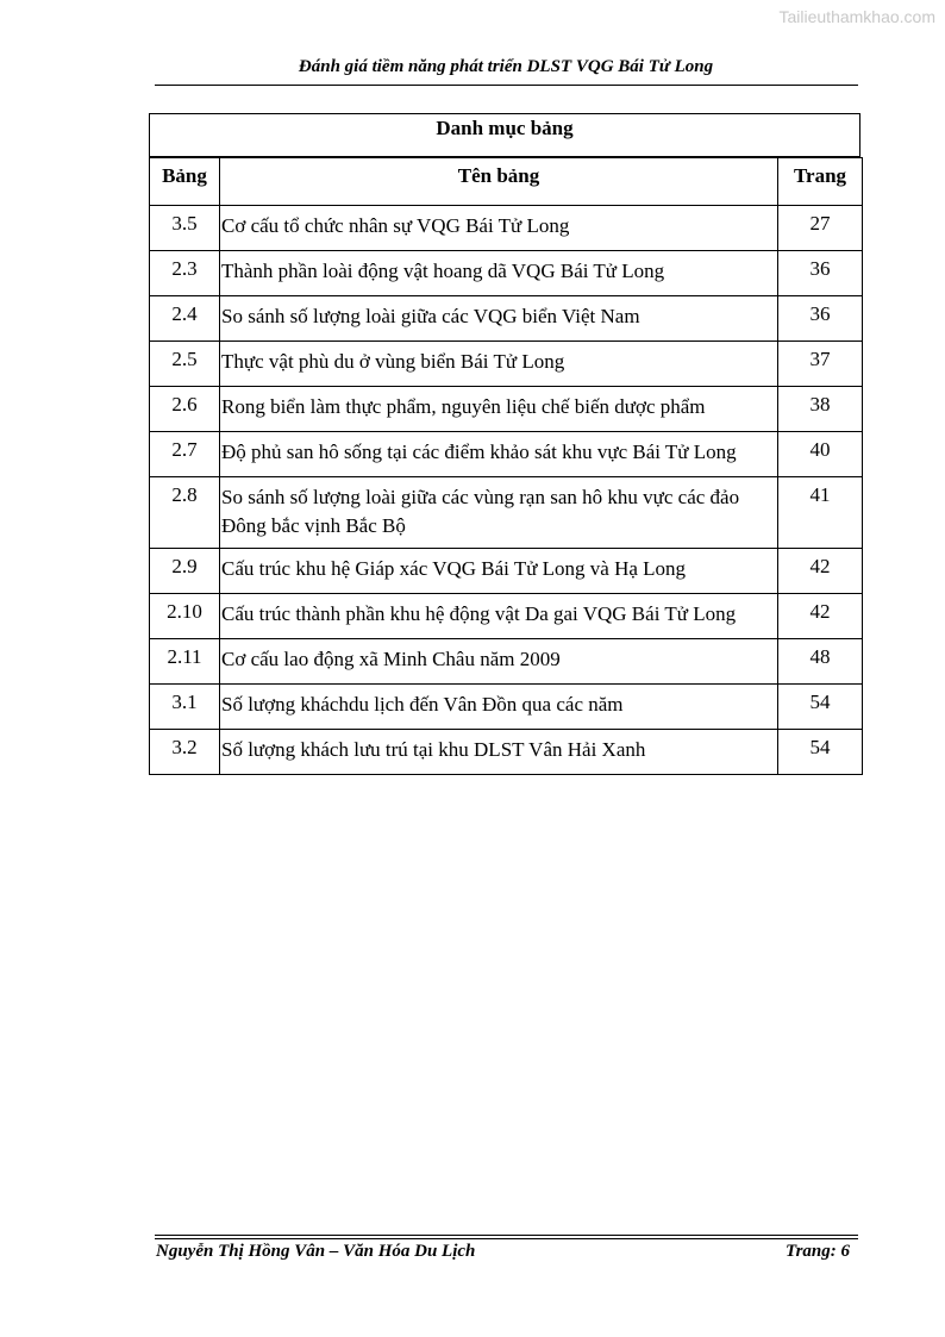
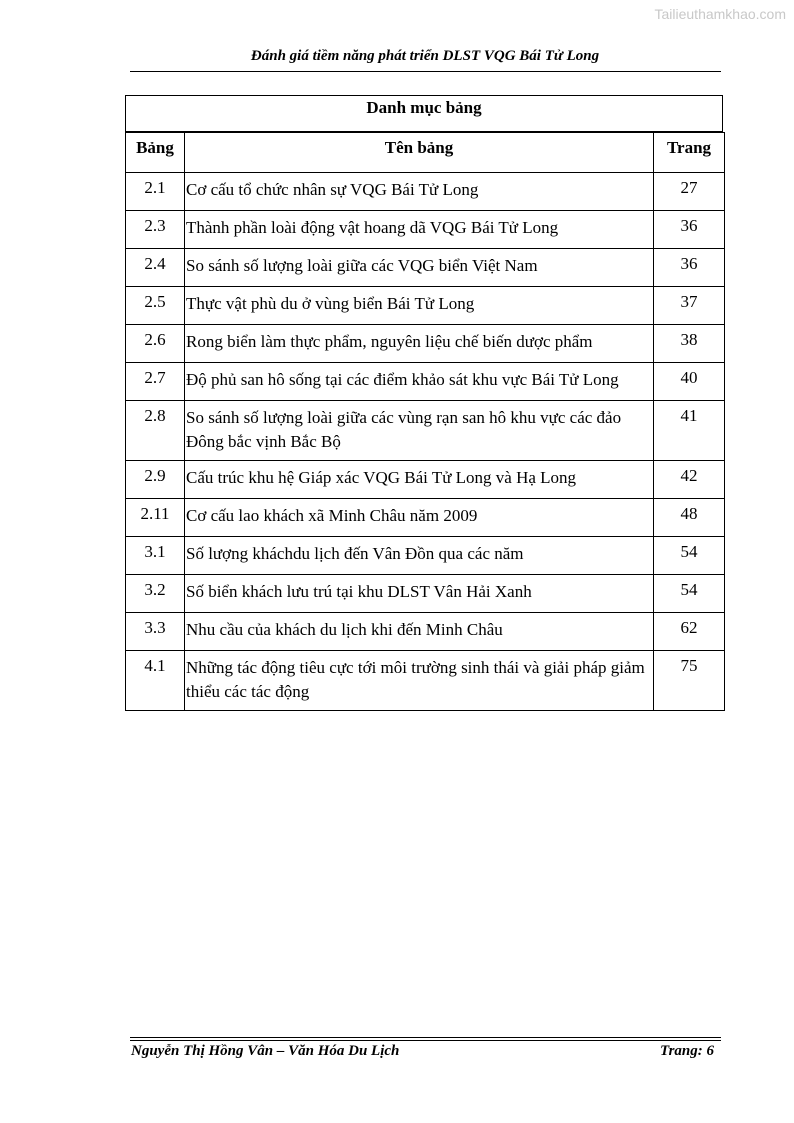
  Tailieuthamkhao.com
  Đánh giá tiềm năng phát triển DLST VQG Bái Tử Long
  Danh mục bảng
  Bảng	Tên bảng	Trang
- 3.5	Cơ cấu tổ chức nhân sự VQG Bái Tử Long	27
+ 2.1	Cơ cấu tổ chức nhân sự VQG Bái Tử Long	27
  2.3	Thành phần loài động vật hoang dã VQG Bái Tử Long	36
  2.4	So sánh số lượng loài giữa các VQG biển Việt Nam	36
  2.5	Thực vật phù du ở vùng biển Bái Tử Long	37
  2.6	Rong biển làm thực phẩm, nguyên liệu chế biến dược phẩm	38
  2.7	Độ phủ san hô sống tại các điểm khảo sát khu vực Bái Tử Long	40
  2.8	So sánh số lượng loài giữa các vùng rạn san hô khu vực các đảo Đông bắc vịnh Bắc Bộ	41
  2.9	Cấu trúc khu hệ Giáp xác VQG Bái Tử Long và Hạ Long	42
- 2.10	Cấu trúc thành phần khu hệ động vật Da gai VQG Bái Tử Long	42
- 2.11	Cơ cấu lao động xã Minh Châu năm 2009	48
+ 2.11	Cơ cấu lao khách xã Minh Châu năm 2009	48
  3.1	Số lượng kháchdu lịch đến Vân Đồn qua các năm	54
- 3.2	Số lượng khách lưu trú tại khu DLST Vân Hải Xanh	54
+ 3.2	Số biển khách lưu trú tại khu DLST Vân Hải Xanh	54
+ 3.3	Nhu cầu của khách du lịch khi đến Minh Châu	62
+ 4.1	Những tác động tiêu cực tới môi trường sinh thái và giải pháp giảm thiểu các tác động	75
  Nguyễn Thị Hồng Vân – Văn Hóa Du Lịch
  Trang: 6
